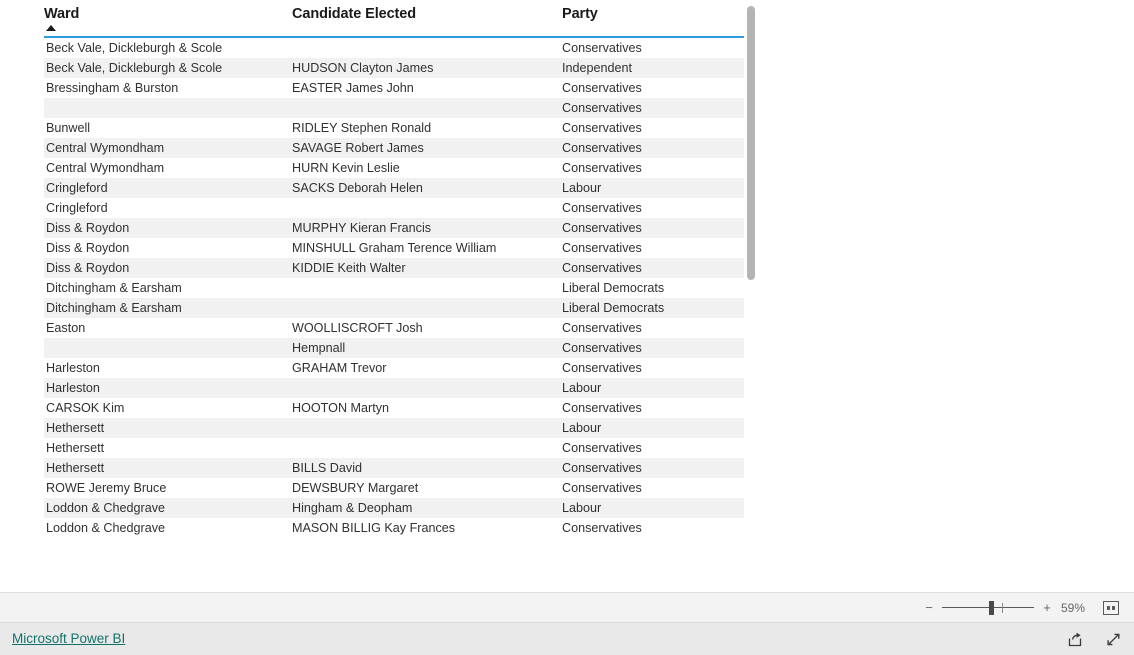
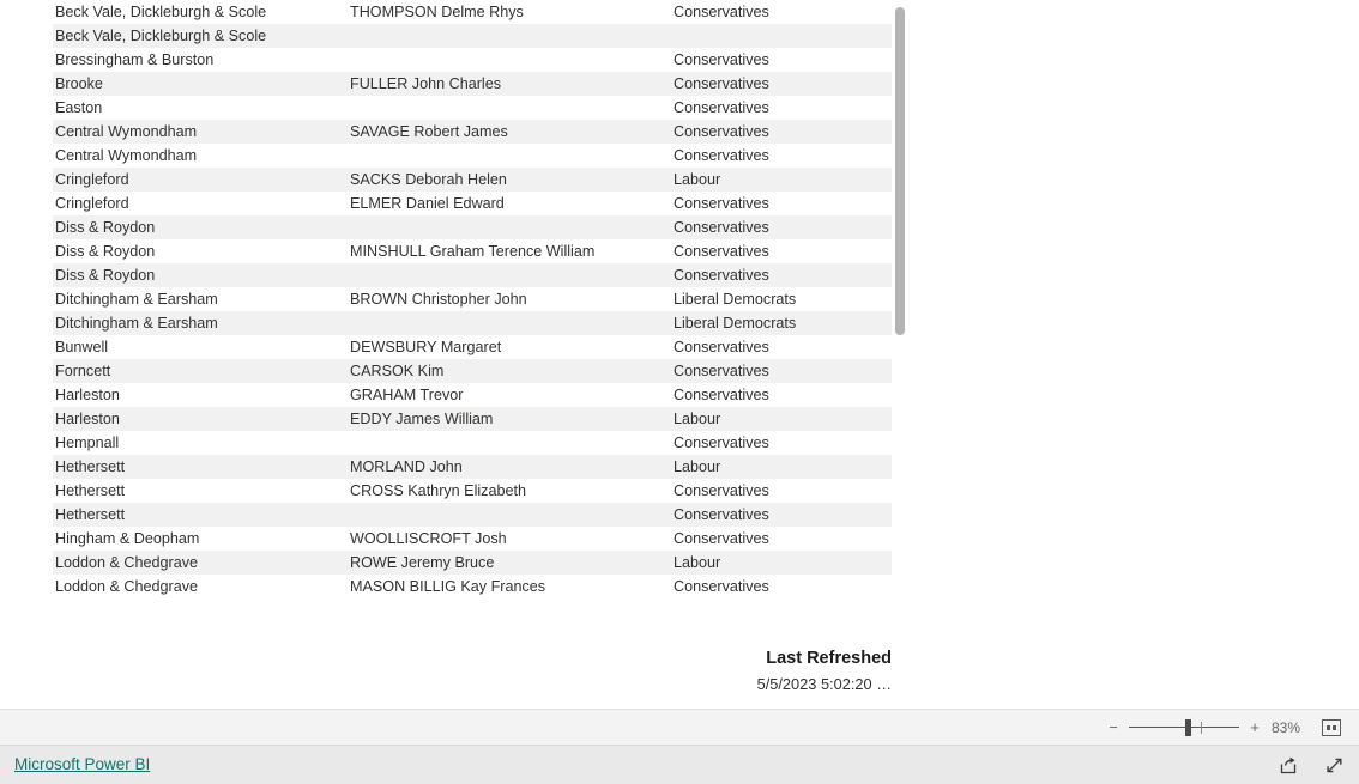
- Ward
- Candidate Elected
- Party
  Beck Vale, Dickleburgh & Scole
+ THOMPSON Delme Rhys
  Conservatives
  Beck Vale, Dickleburgh & Scole
- HUDSON Clayton James
- Independent
  Bressingham & Burston
- EASTER James John
  Conservatives
+ Brooke
+ FULLER John Charles
  Conservatives
- Bunwell
+ Easton
- RIDLEY Stephen Ronald
  Conservatives
  Central Wymondham
  SAVAGE Robert James
  Conservatives
  Central Wymondham
- HURN Kevin Leslie
  Conservatives
  Cringleford
  SACKS Deborah Helen
  Labour
  Cringleford
+ ELMER Daniel Edward
  Conservatives
  Diss & Roydon
- MURPHY Kieran Francis
  Conservatives
  Diss & Roydon
  MINSHULL Graham Terence William
  Conservatives
  Diss & Roydon
- KIDDIE Keith Walter
  Conservatives
  Ditchingham & Earsham
+ BROWN Christopher John
  Liberal Democrats
  Ditchingham & Earsham
  Liberal Democrats
- Easton
+ Bunwell
- WOOLLISCROFT Josh
+ DEWSBURY Margaret
  Conservatives
+ Forncett
- Hempnall
+ CARSOK Kim
  Conservatives
  Harleston
  GRAHAM Trevor
  Conservatives
  Harleston
+ EDDY James William
  Labour
- CARSOK Kim
+ Hempnall
- HOOTON Martyn
  Conservatives
  Hethersett
+ MORLAND John
  Labour
  Hethersett
+ CROSS Kathryn Elizabeth
  Conservatives
  Hethersett
- BILLS David
  Conservatives
- ROWE Jeremy Bruce
+ Hingham & Deopham
- DEWSBURY Margaret
+ WOOLLISCROFT Josh
  Conservatives
  Loddon & Chedgrave
- Hingham & Deopham
+ ROWE Jeremy Bruce
  Labour
  Loddon & Chedgrave
  MASON BILLIG Kay Frances
  Conservatives
+ Last Refreshed
+ 5/5/2023 5:02:20 …
  −
  +
- 59%
+ 83%
  Microsoft Power BI
